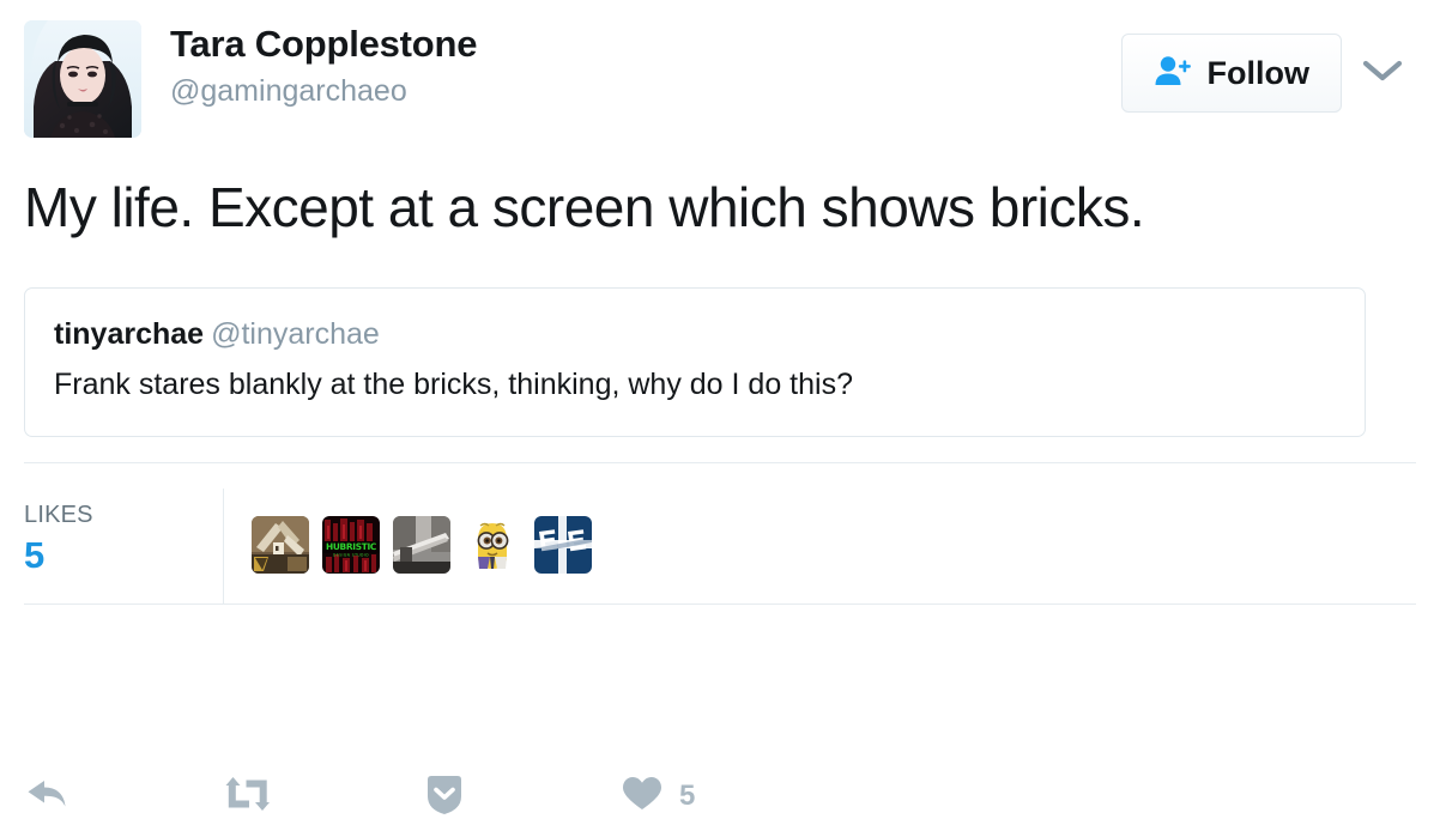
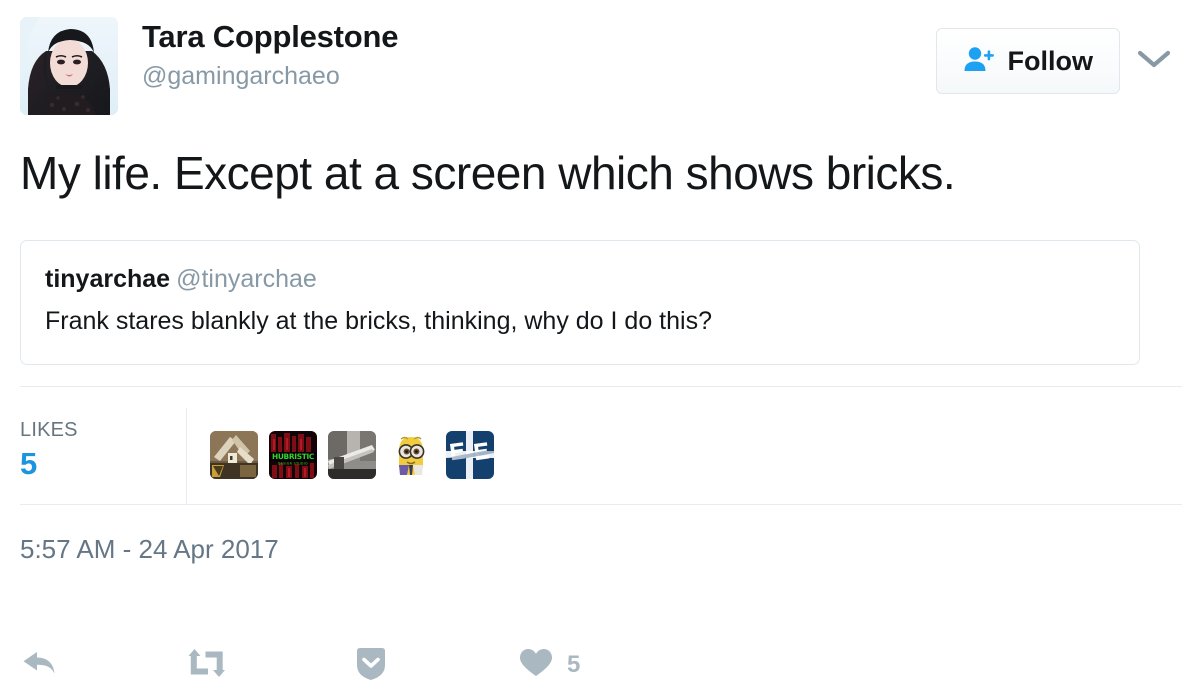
  Tara Copplestone
  @gamingarchaeo
  Follow
  My life. Except at a screen which shows bricks.
  tinyarchae @tinyarchae
  Frank stares blankly at the bricks, thinking, why do I do this?
  LIKES
  5
  HUBRISTIC
+ 5:57 AM - 24 Apr 2017
  5
